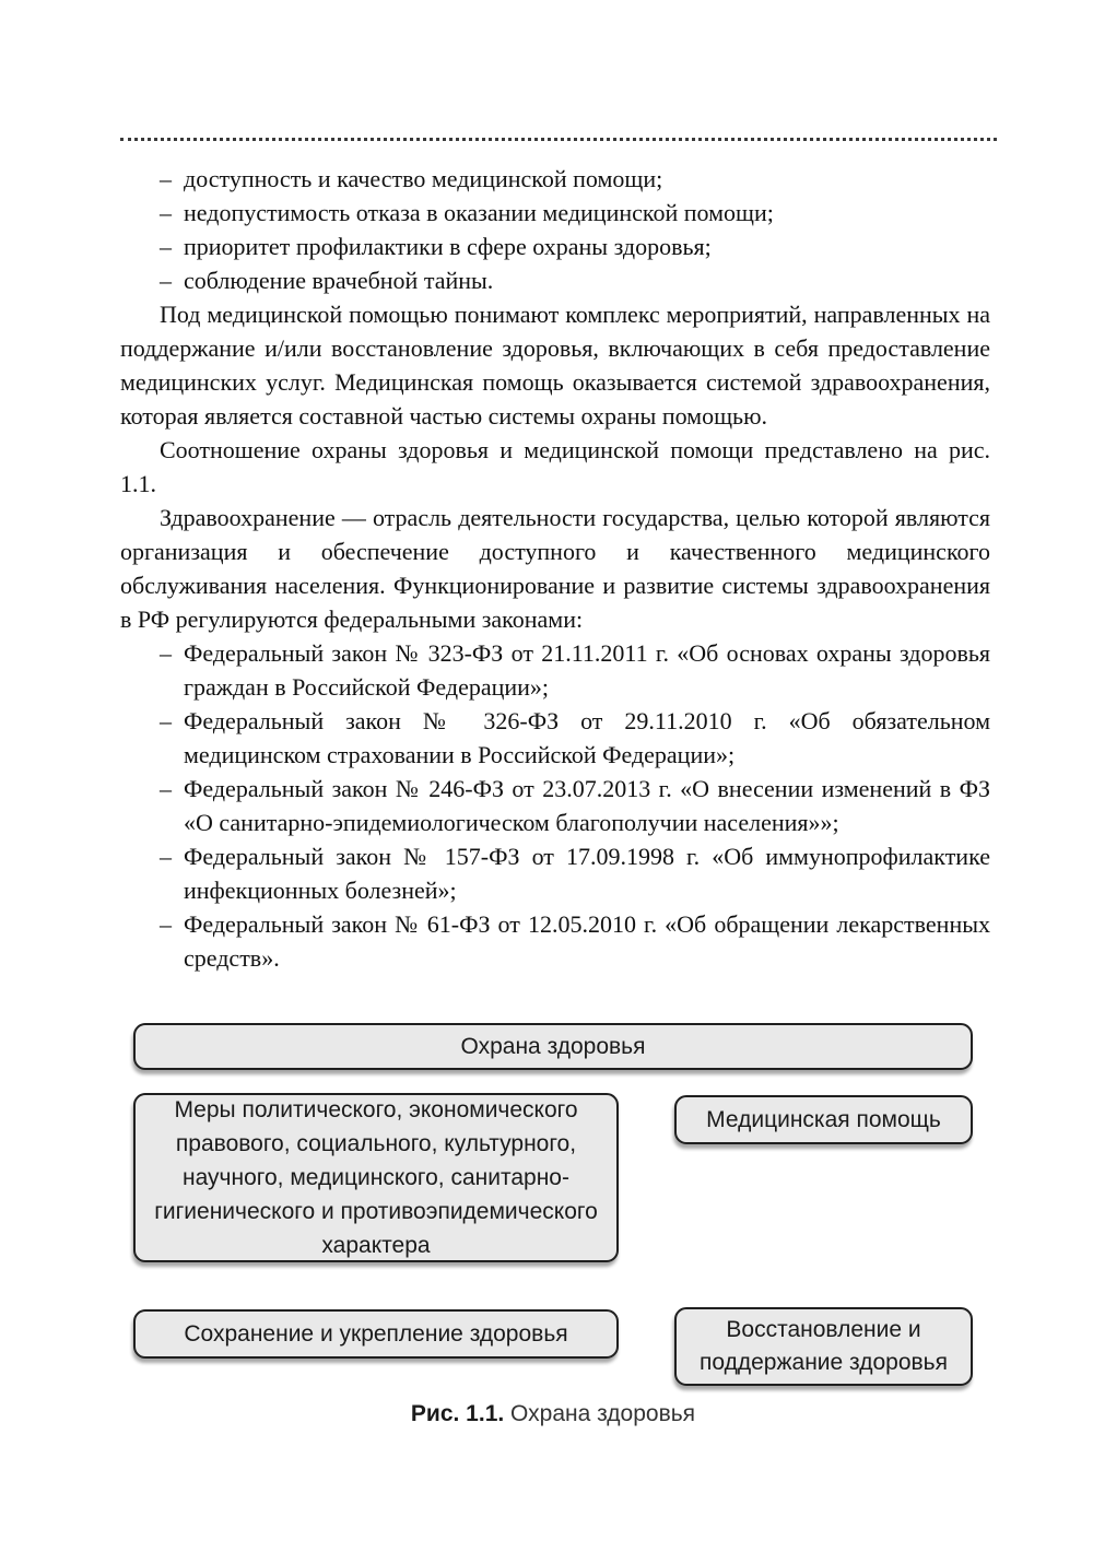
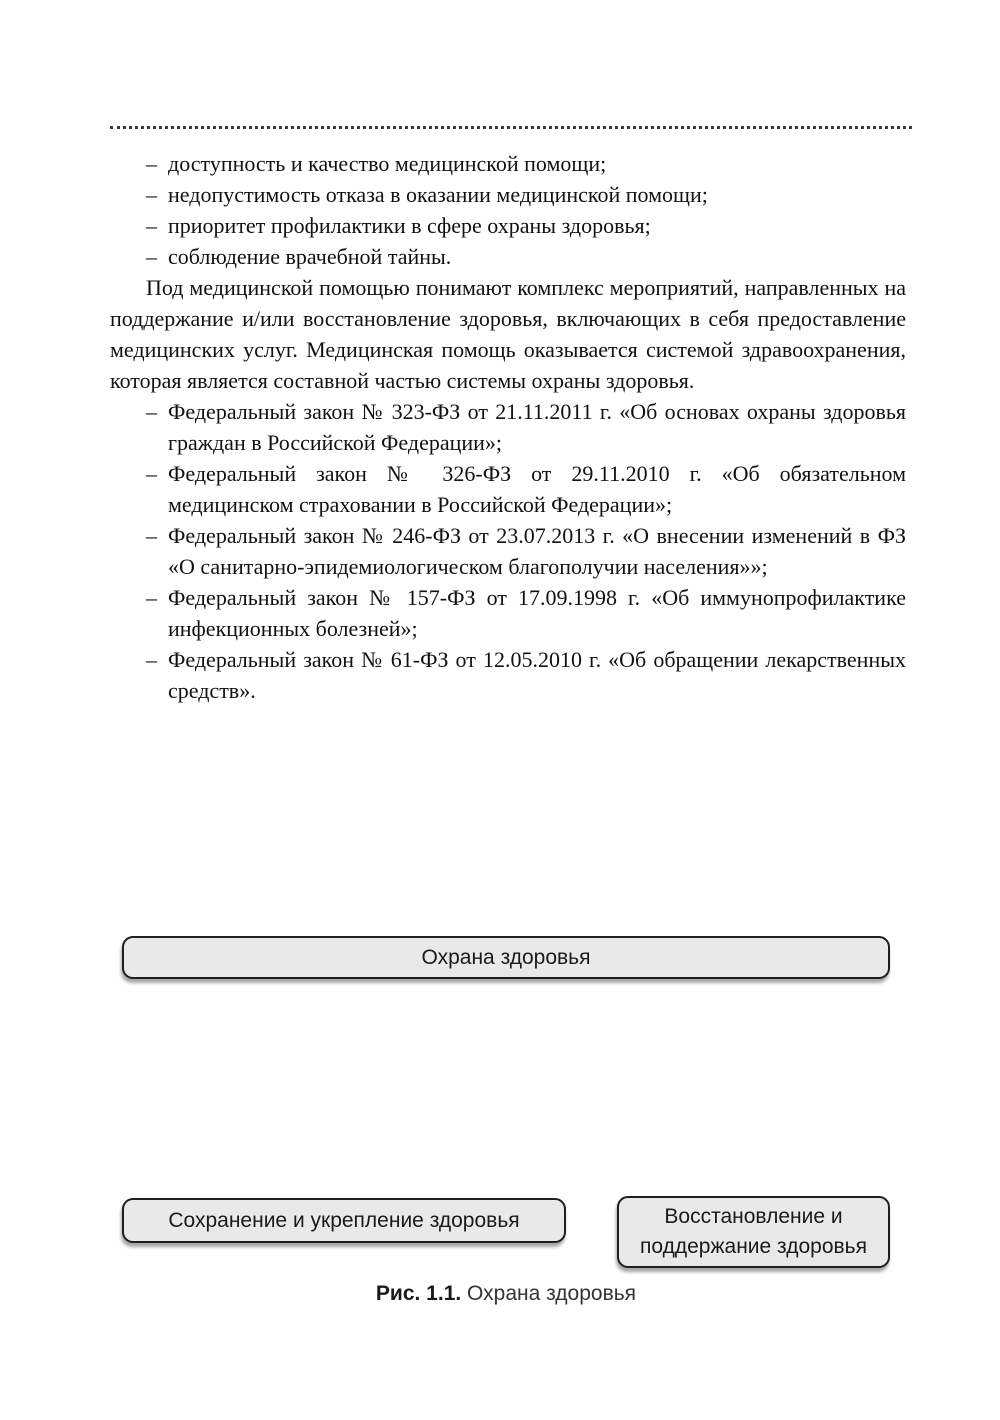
  –
  доступность и качество медицинской помощи;
  –
  недопустимость отказа в оказании медицинской помощи;
  –
  приоритет профилактики в сфере охраны здоровья;
  –
  соблюдение врачебной тайны.
- Под медицинской помощью понимают комплекс мероприятий, направленных на поддержание и/или восстановление здоровья, включающих в себя предоставление медицинских услуг. Медицинская помощь оказывается системой здравоохранения, которая является составной частью системы охраны помощью.
+ Под медицинской помощью понимают комплекс мероприятий, направленных на поддержание и/или восстановление здоровья, включающих в себя предоставление медицинских услуг. Медицинская помощь оказывается системой здравоохранения, которая является составной частью системы охраны здоровья.
- Соотношение охраны здоровья и медицинской помощи представлено на рис. 1.1.
- Здравоохранение — отрасль деятельности государства, целью которой являются организация и обеспечение доступного и качественного медицинского обслуживания населения. Функционирование и развитие системы здравоохранения в РФ регулируются федеральными законами:
  –
  Федеральный закон № 323-ФЗ от 21.11.2011 г. «Об основах охраны здоровья граждан в Российской Федерации»;
  –
  Федеральный закон № 326-ФЗ от 29.11.2010 г. «Об обязательном медицинском страховании в Российской Федерации»;
  –
  Федеральный закон № 246-ФЗ от 23.07.2013 г. «О внесении изменений в ФЗ «О санитарно-эпидемиологическом благополучии населения»»;
  –
  Федеральный закон № 157-ФЗ от 17.09.1998 г. «Об иммунопрофилактике инфекционных болезней»;
  –
  Федеральный закон № 61-ФЗ от 12.05.2010 г. «Об обращении лекарственных средств».
  Охрана здоровья
- Меры политического, экономического правового, социального, культурного, научного, медицинского, санитарно-гигиенического и противоэпидемического характера
- Медицинская помощь
  Сохранение и укрепление здоровья
  Восстановление и поддержание здоровья
  Рис. 1.1. Охрана здоровья
